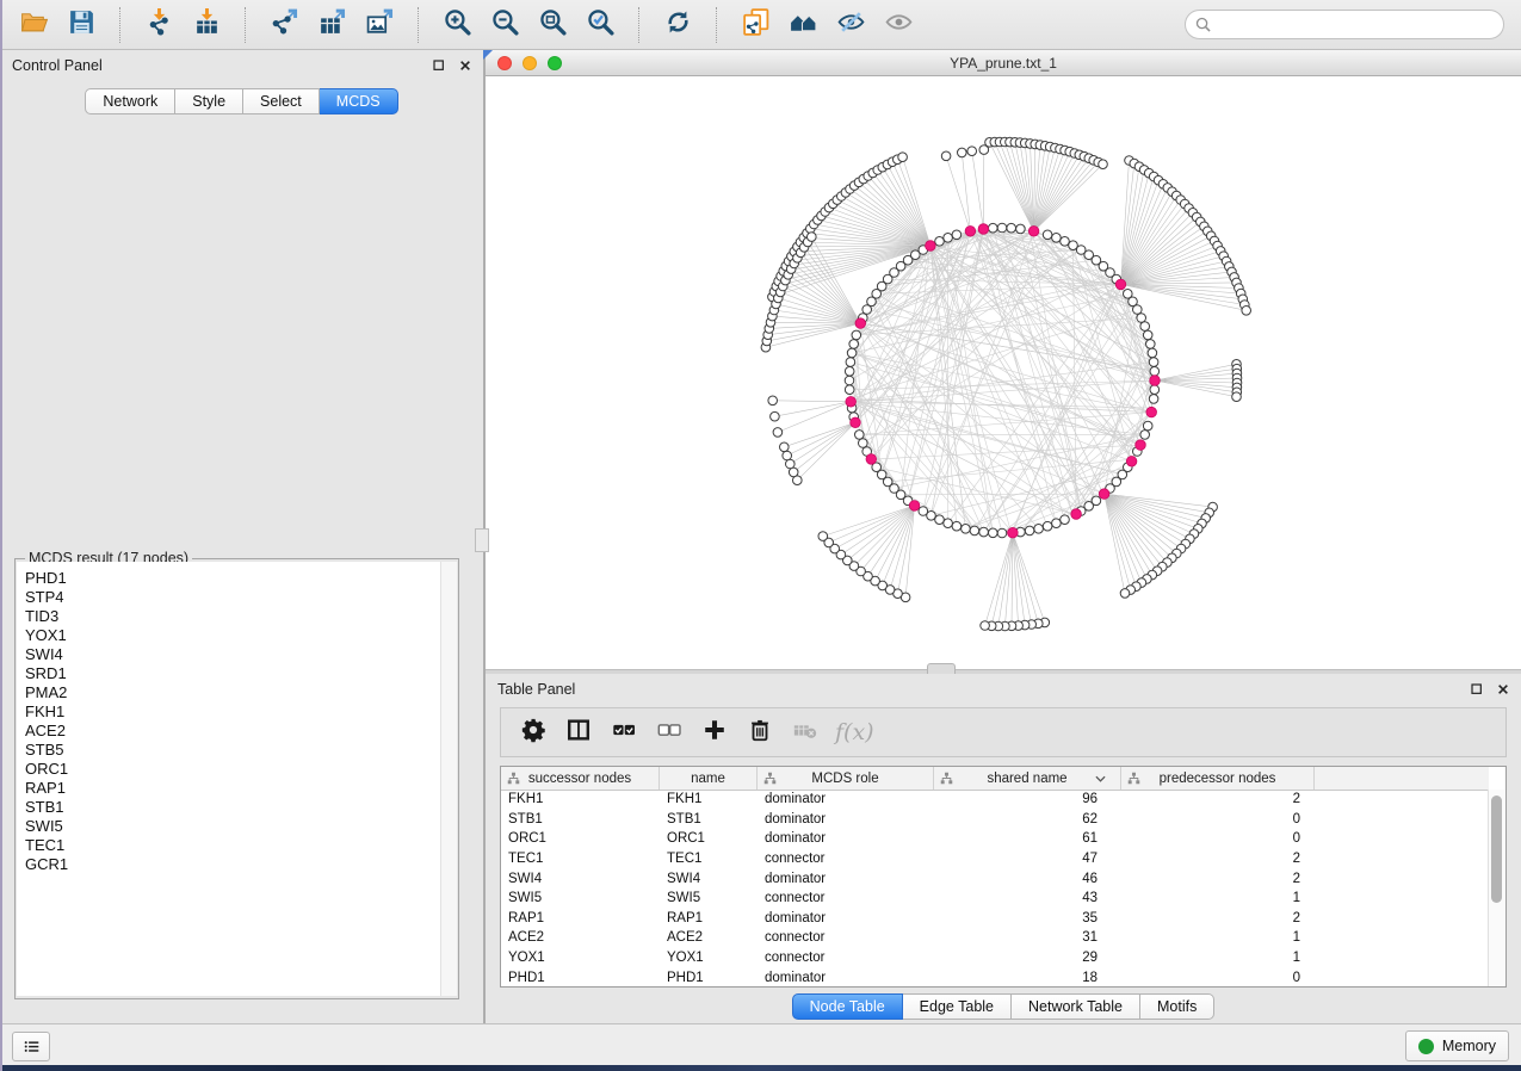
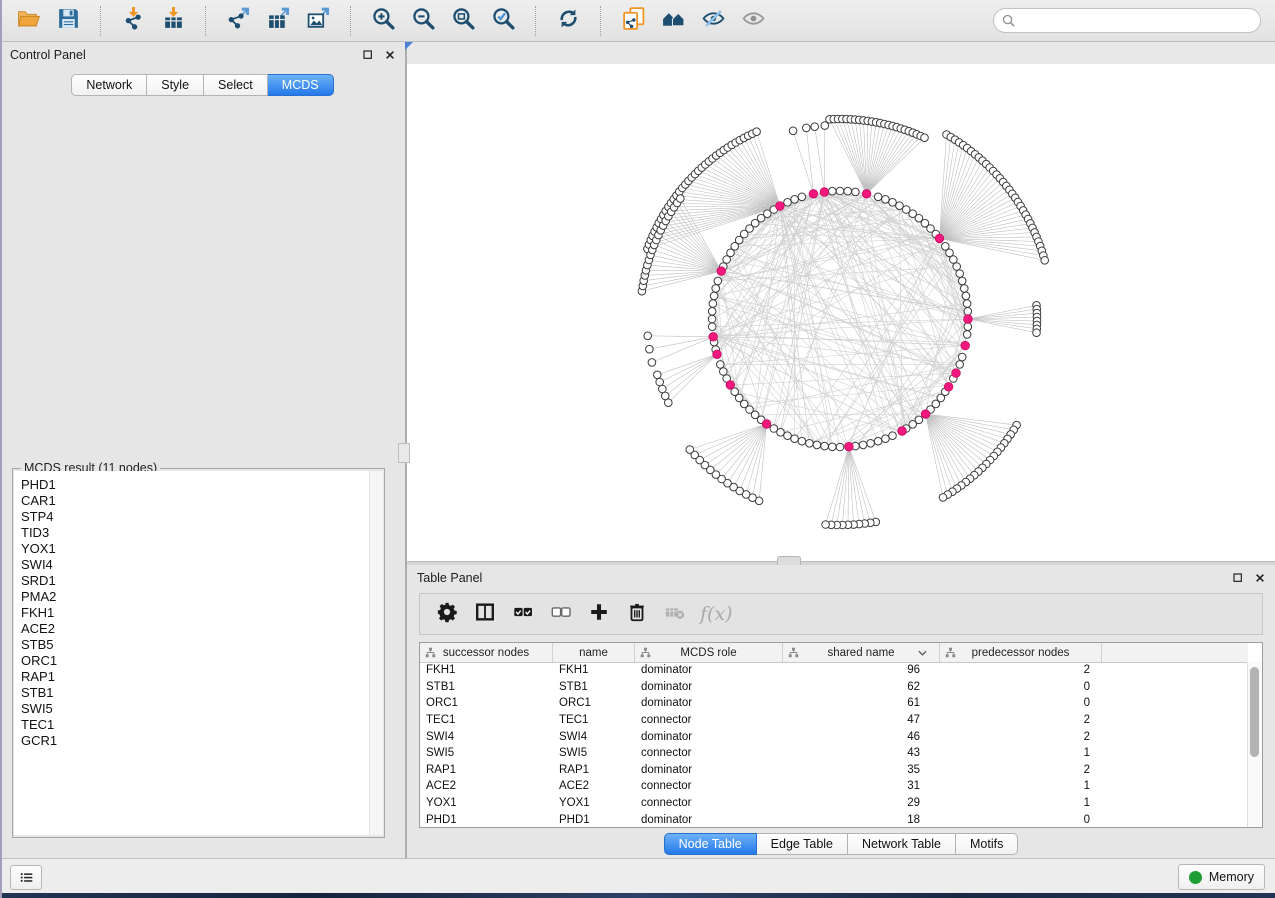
  Control Panel
  Network
  Style
  Select
  MCDS
- MCDS result (17 nodes)
+ MCDS result (11 nodes)
  PHD1
+ CAR1
  STP4
  TID3
  YOX1
  SWI4
  SRD1
  PMA2
  FKH1
  ACE2
  STB5
  ORC1
  RAP1
  STB1
  SWI5
  TEC1
  GCR1
- YPA_prune.txt_1
  Table Panel
  f(x)
  successor nodes
  name
  MCDS role
  shared name
  predecessor nodes
  FKH1
  FKH1
  dominator
  96
  2
  STB1
  STB1
  dominator
  62
  0
  ORC1
  ORC1
  dominator
  61
  0
  TEC1
  TEC1
  connector
  47
  2
  SWI4
  SWI4
  dominator
  46
  2
  SWI5
  SWI5
  connector
  43
  1
  RAP1
  RAP1
  dominator
  35
  2
  ACE2
  ACE2
  connector
  31
  1
  YOX1
  YOX1
  connector
  29
  1
  PHD1
  PHD1
  dominator
  18
  0
  Node Table
  Edge Table
  Network Table
  Motifs
  Memory
